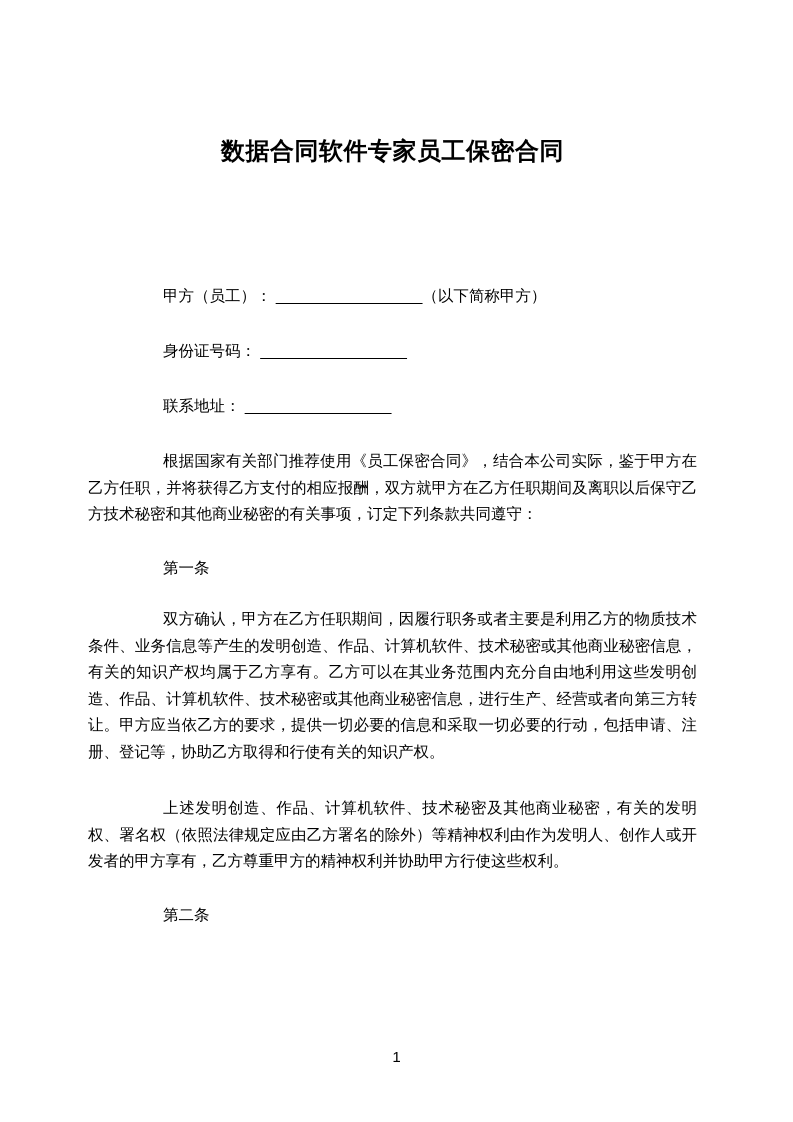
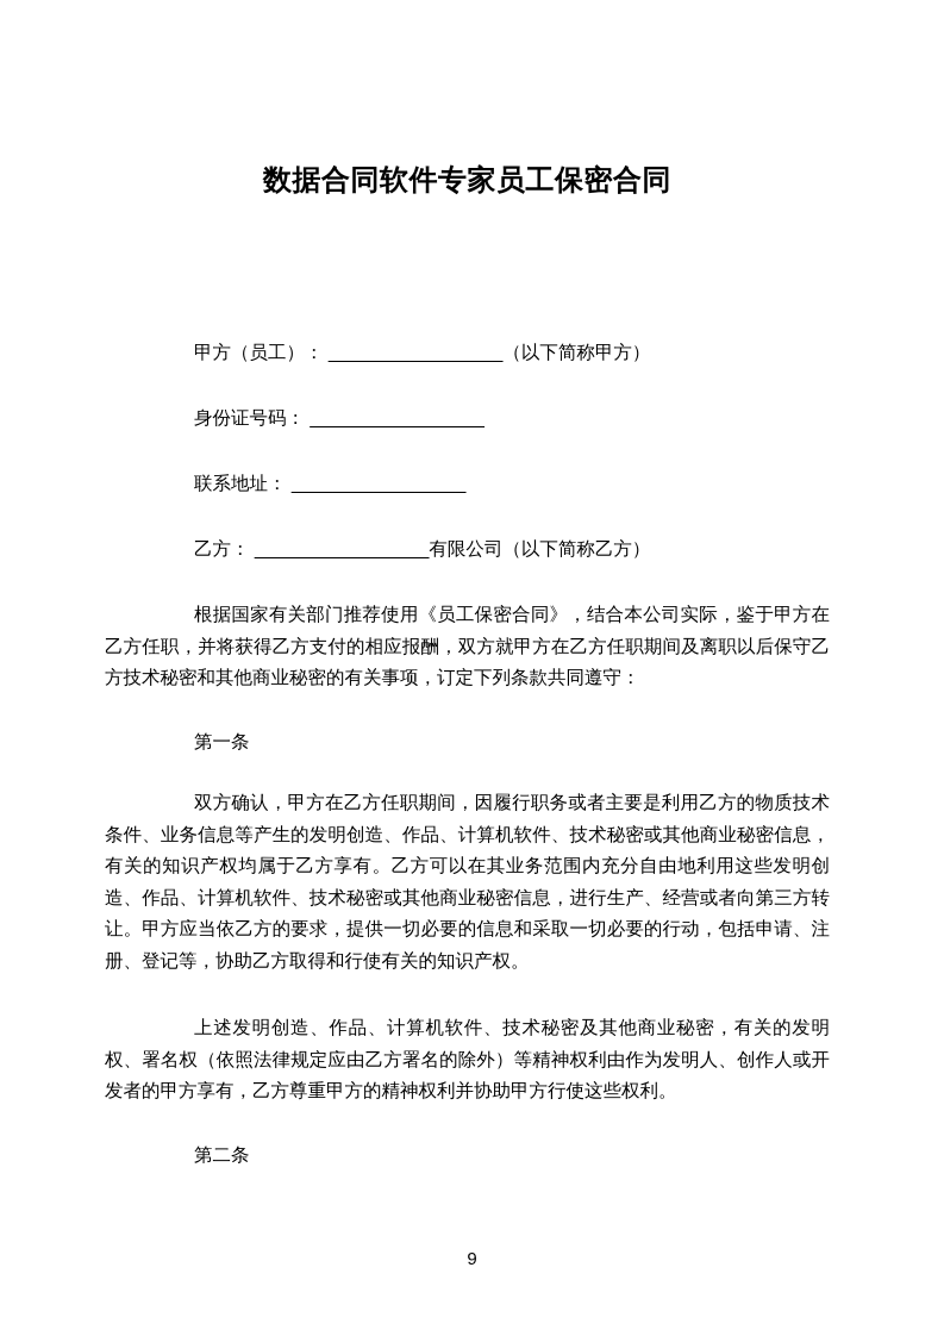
  数据合同软件专家员工保密合同
  甲方（员工）： _________________（以下简称甲方）
  身份证号码： _________________
  联系地址： _________________
+ 乙方： _________________有限公司（以下简称乙方）
  根据国家有关部门推荐使用《员工保密合同》，结合本公司实际，鉴于甲方在乙方任职，并将获得乙方支付的相应报酬，双方就甲方在乙方任职期间及离职以后保守乙方技术秘密和其他商业秘密的有关事项，订定下列条款共同遵守：
  第一条
  双方确认，甲方在乙方任职期间，因履行职务或者主要是利用乙方的物质技术条件、业务信息等产生的发明创造、作品、计算机软件、技术秘密或其他商业秘密信息，有关的知识产权均属于乙方享有。乙方可以在其业务范围内充分自由地利用这些发明创造、作品、计算机软件、技术秘密或其他商业秘密信息，进行生产、经营或者向第三方转让。甲方应当依乙方的要求，提供一切必要的信息和采取一切必要的行动，包括申请、注册、登记等，协助乙方取得和行使有关的知识产权。
  上述发明创造、作品、计算机软件、技术秘密及其他商业秘密，有关的发明权、署名权（依照法律规定应由乙方署名的除外）等精神权利由作为发明人、创作人或开发者的甲方享有，乙方尊重甲方的精神权利并协助甲方行使这些权利。
  第二条
- 1
+ 9
